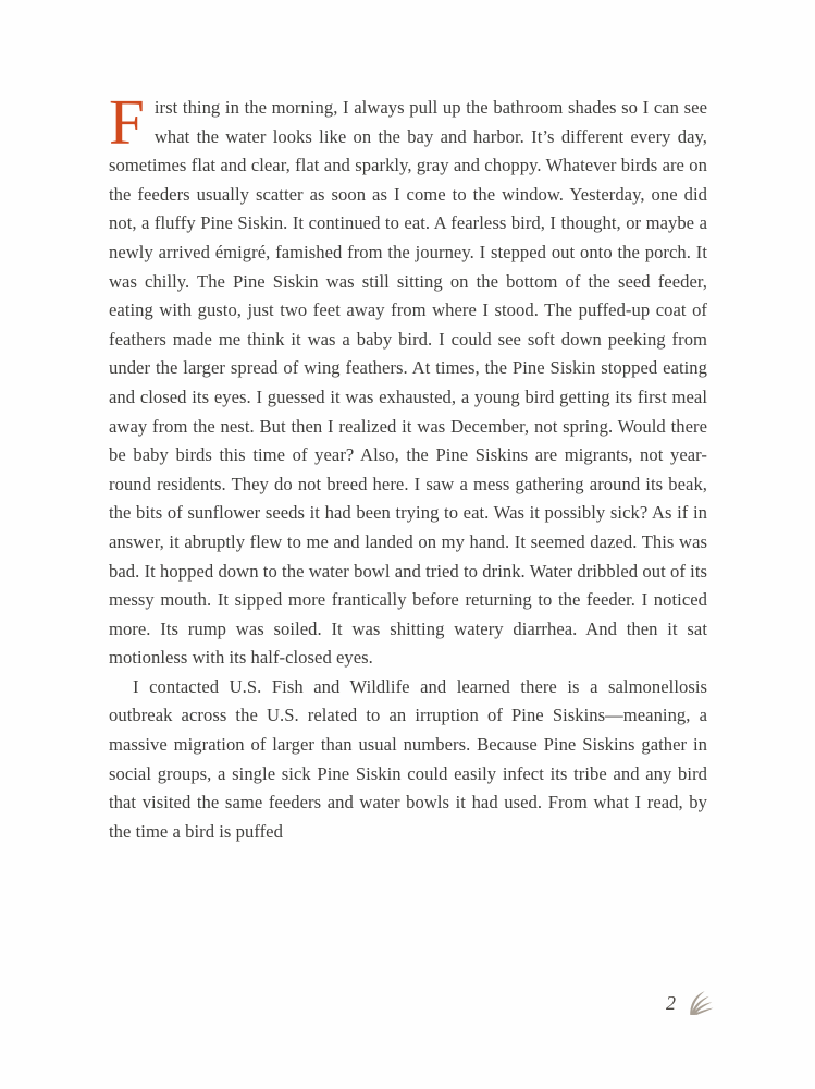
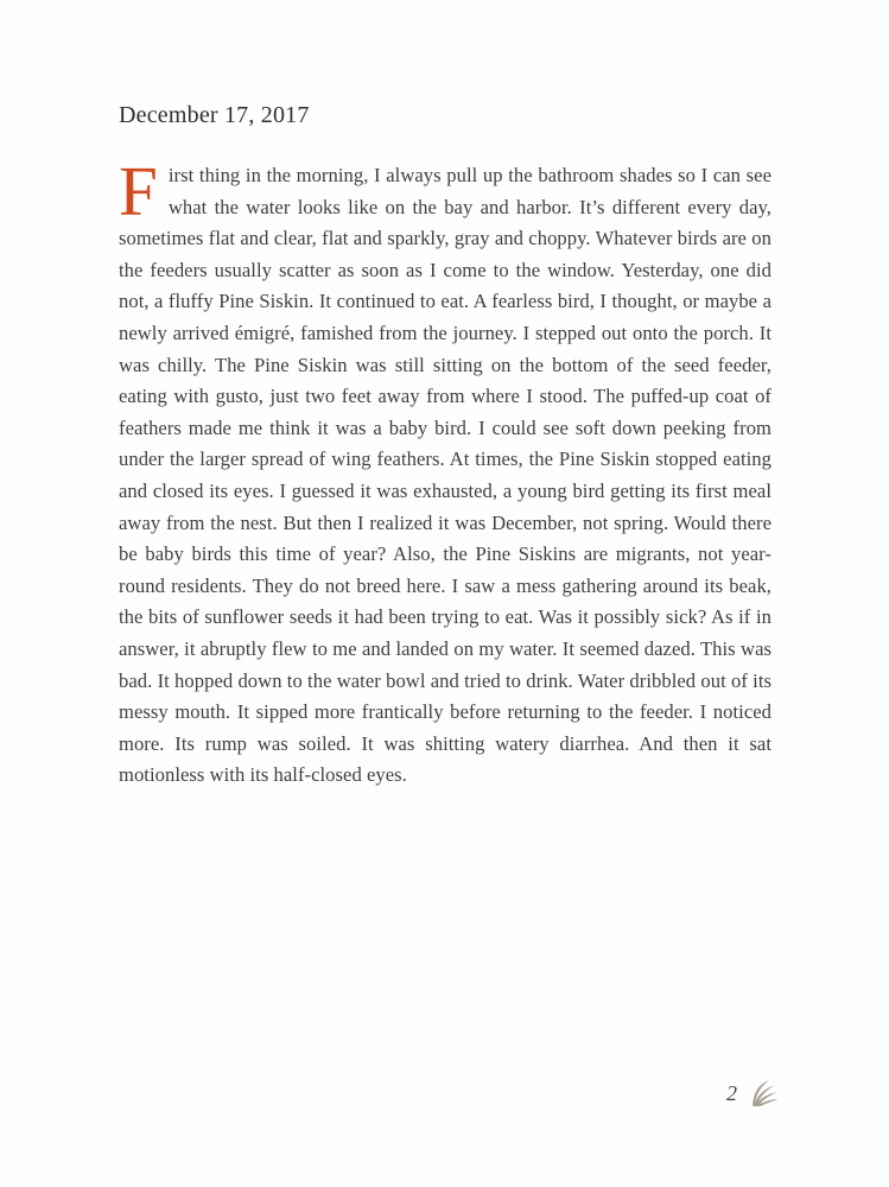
+ December 17, 2017
  F
- irst thing in the morning, I always pull up the bathroom shades so I can see what the water looks like on the bay and harbor. It’s different every day, sometimes flat and clear, flat and sparkly, gray and choppy. Whatever birds are on the feeders usually scatter as soon as I come to the window. Yesterday, one did not, a fluffy Pine Siskin. It continued to eat. A fearless bird, I thought, or maybe a newly arrived émigré, famished from the journey. I stepped out onto the porch. It was chilly. The Pine Siskin was still sitting on the bottom of the seed feeder, eating with gusto, just two feet away from where I stood. The puffed-up coat of feathers made me think it was a baby bird. I could see soft down peeking from under the larger spread of wing feathers. At times, the Pine Siskin stopped eating and closed its eyes. I guessed it was exhausted, a young bird getting its first meal away from the nest. But then I realized it was December, not spring. Would there be baby birds this time of year? Also, the Pine Siskins are migrants, not year-round residents. They do not breed here. I saw a mess gathering around its beak, the bits of sunflower seeds it had been trying to eat. Was it possibly sick? As if in answer, it abruptly flew to me and landed on my hand. It seemed dazed. This was bad. It hopped down to the water bowl and tried to drink. Water dribbled out of its messy mouth. It sipped more frantically before returning to the feeder. I noticed more. Its rump was soiled. It was shitting watery diarrhea. And then it sat motionless with its half-closed eyes.
+ irst thing in the morning, I always pull up the bathroom shades so I can see what the water looks like on the bay and harbor. It’s different every day, sometimes flat and clear, flat and sparkly, gray and choppy. Whatever birds are on the feeders usually scatter as soon as I come to the window. Yesterday, one did not, a fluffy Pine Siskin. It continued to eat. A fearless bird, I thought, or maybe a newly arrived émigré, famished from the journey. I stepped out onto the porch. It was chilly. The Pine Siskin was still sitting on the bottom of the seed feeder, eating with gusto, just two feet away from where I stood. The puffed-up coat of feathers made me think it was a baby bird. I could see soft down peeking from under the larger spread of wing feathers. At times, the Pine Siskin stopped eating and closed its eyes. I guessed it was exhausted, a young bird getting its first meal away from the nest. But then I realized it was December, not spring. Would there be baby birds this time of year? Also, the Pine Siskins are migrants, not year-round residents. They do not breed here. I saw a mess gathering around its beak, the bits of sunflower seeds it had been trying to eat. Was it possibly sick? As if in answer, it abruptly flew to me and landed on my water. It seemed dazed. This was bad. It hopped down to the water bowl and tried to drink. Water dribbled out of its messy mouth. It sipped more frantically before returning to the feeder. I noticed more. Its rump was soiled. It was shitting watery diarrhea. And then it sat motionless with its half-closed eyes.
- I contacted U.S. Fish and Wildlife and learned there is a salmonellosis outbreak across the U.S. related to an irruption of Pine Siskins—meaning, a massive migration of larger than usual numbers. Because Pine Siskins gather in social groups, a single sick Pine Siskin could easily infect its tribe and any bird that visited the same feeders and water bowls it had used. From what I read, by the time a bird is puffed
  2
